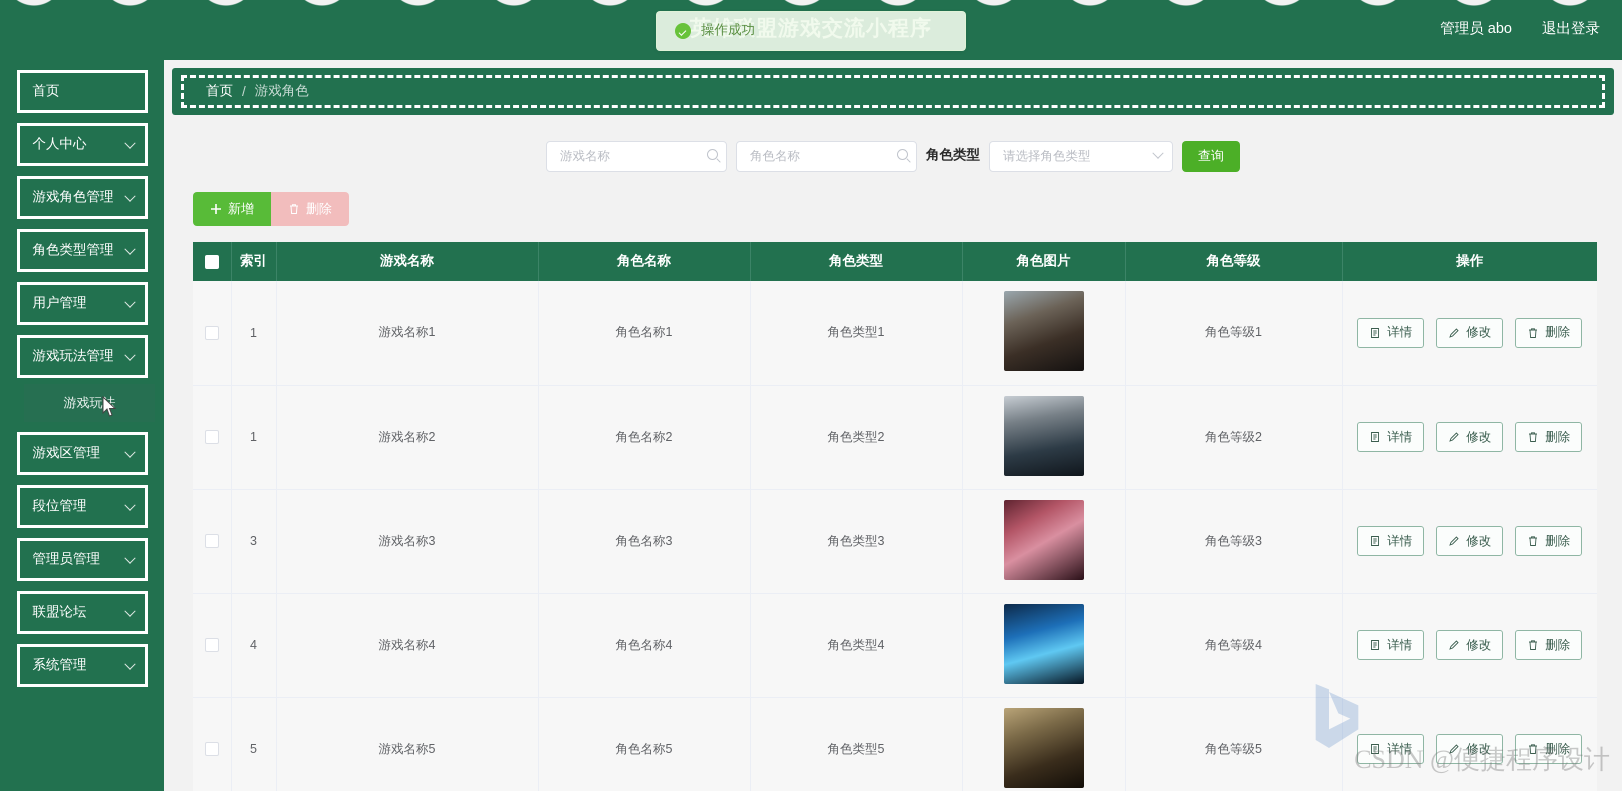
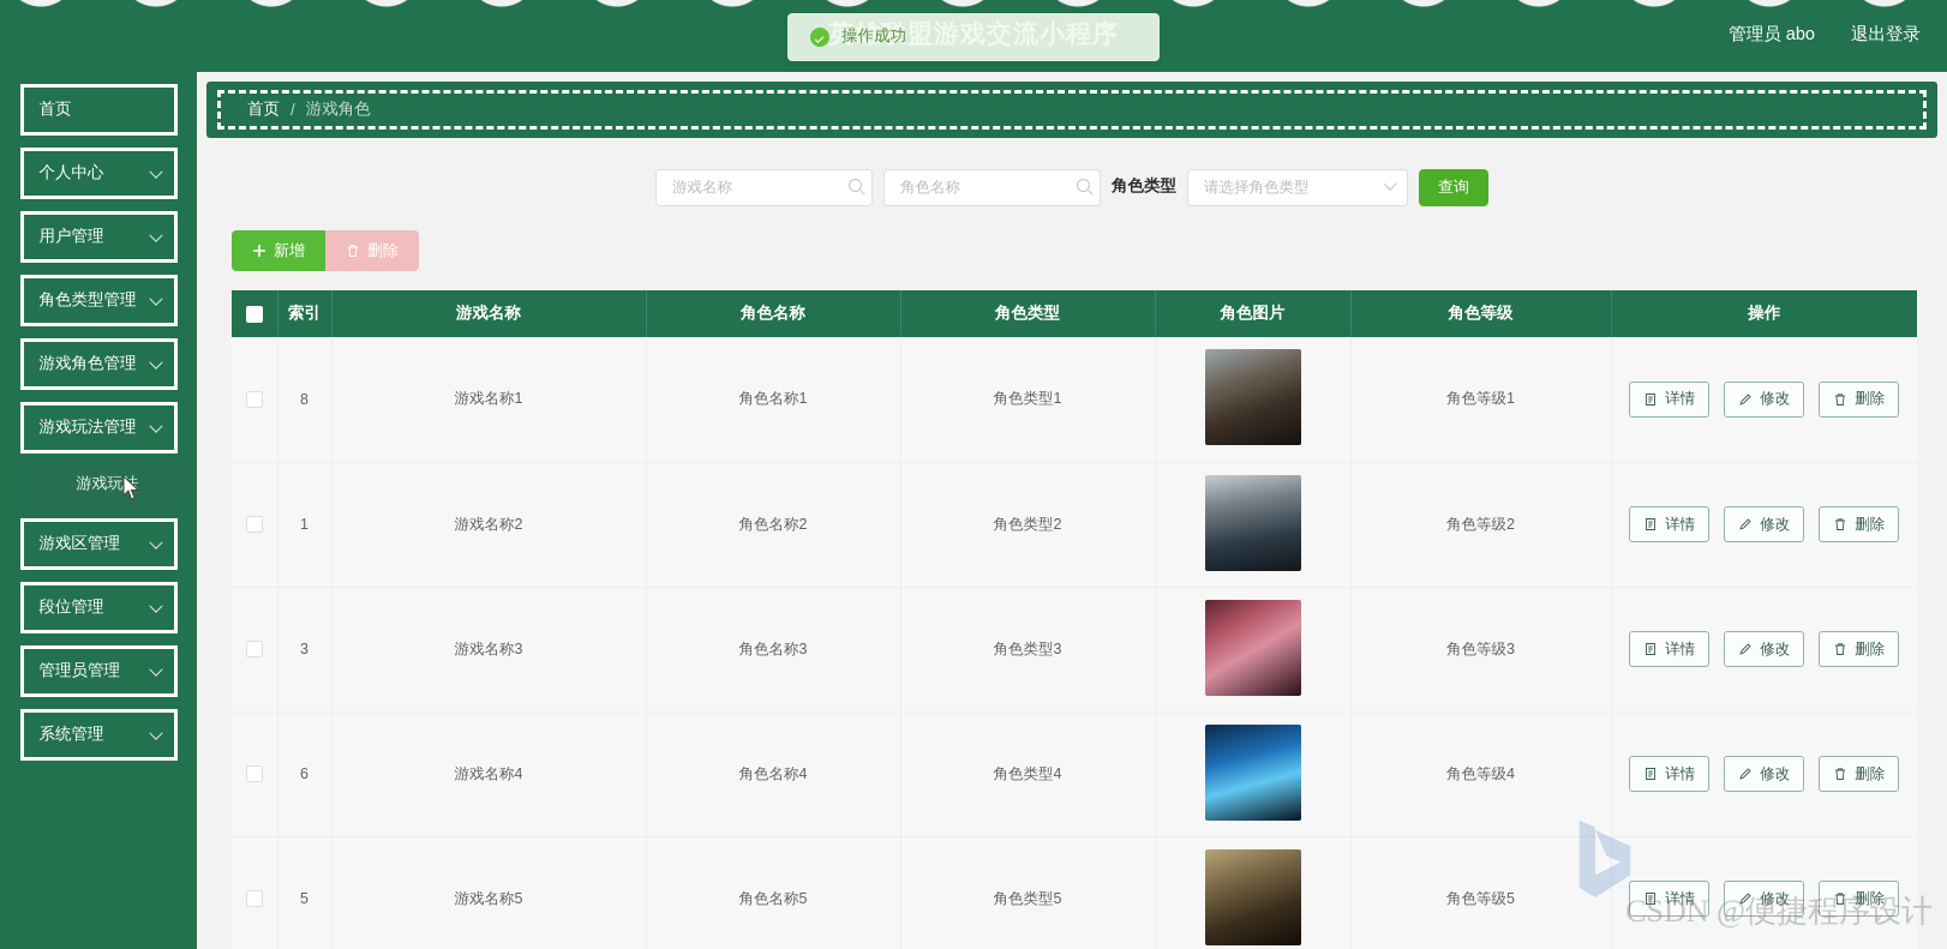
  操作成功
  首页
  个人中心
- 游戏角色管理
+ 用户管理
  角色类型管理
- 用户管理
+ 游戏角色管理
  游戏玩法管理
  游戏玩
  游戏区管理
  段位管理
  管理员管理
- 联盟论坛
  系统管理
  首页
  /
  游戏角色
  游戏名称
  角色名称
  角色类型
  请选择角色类型
  查询
  新增
  删除
  	索引	游戏名称	角色名称	角色类型	角色图片	角色等级	操作
- 	1	游戏名称1	角色名称1	角色类型1		角色等级1	详情 修改 删除
+ 	8	游戏名称1	角色名称1	角色类型1		角色等级1	详情 修改 删除
  	1	游戏名称2	角色名称2	角色类型2		角色等级2	详情 修改 删除
  	3	游戏名称3	角色名称3	角色类型3		角色等级3	详情 修改 删除
- 	4	游戏名称4	角色名称4	角色类型4		角色等级4	详情 修改 删除
+ 	6	游戏名称4	角色名称4	角色类型4		角色等级4	详情 修改 删除
  	5	游戏名称5	角色名称5	角色类型5		角色等级5	详情 修改 删除
  CSDN @便捷程序设计
